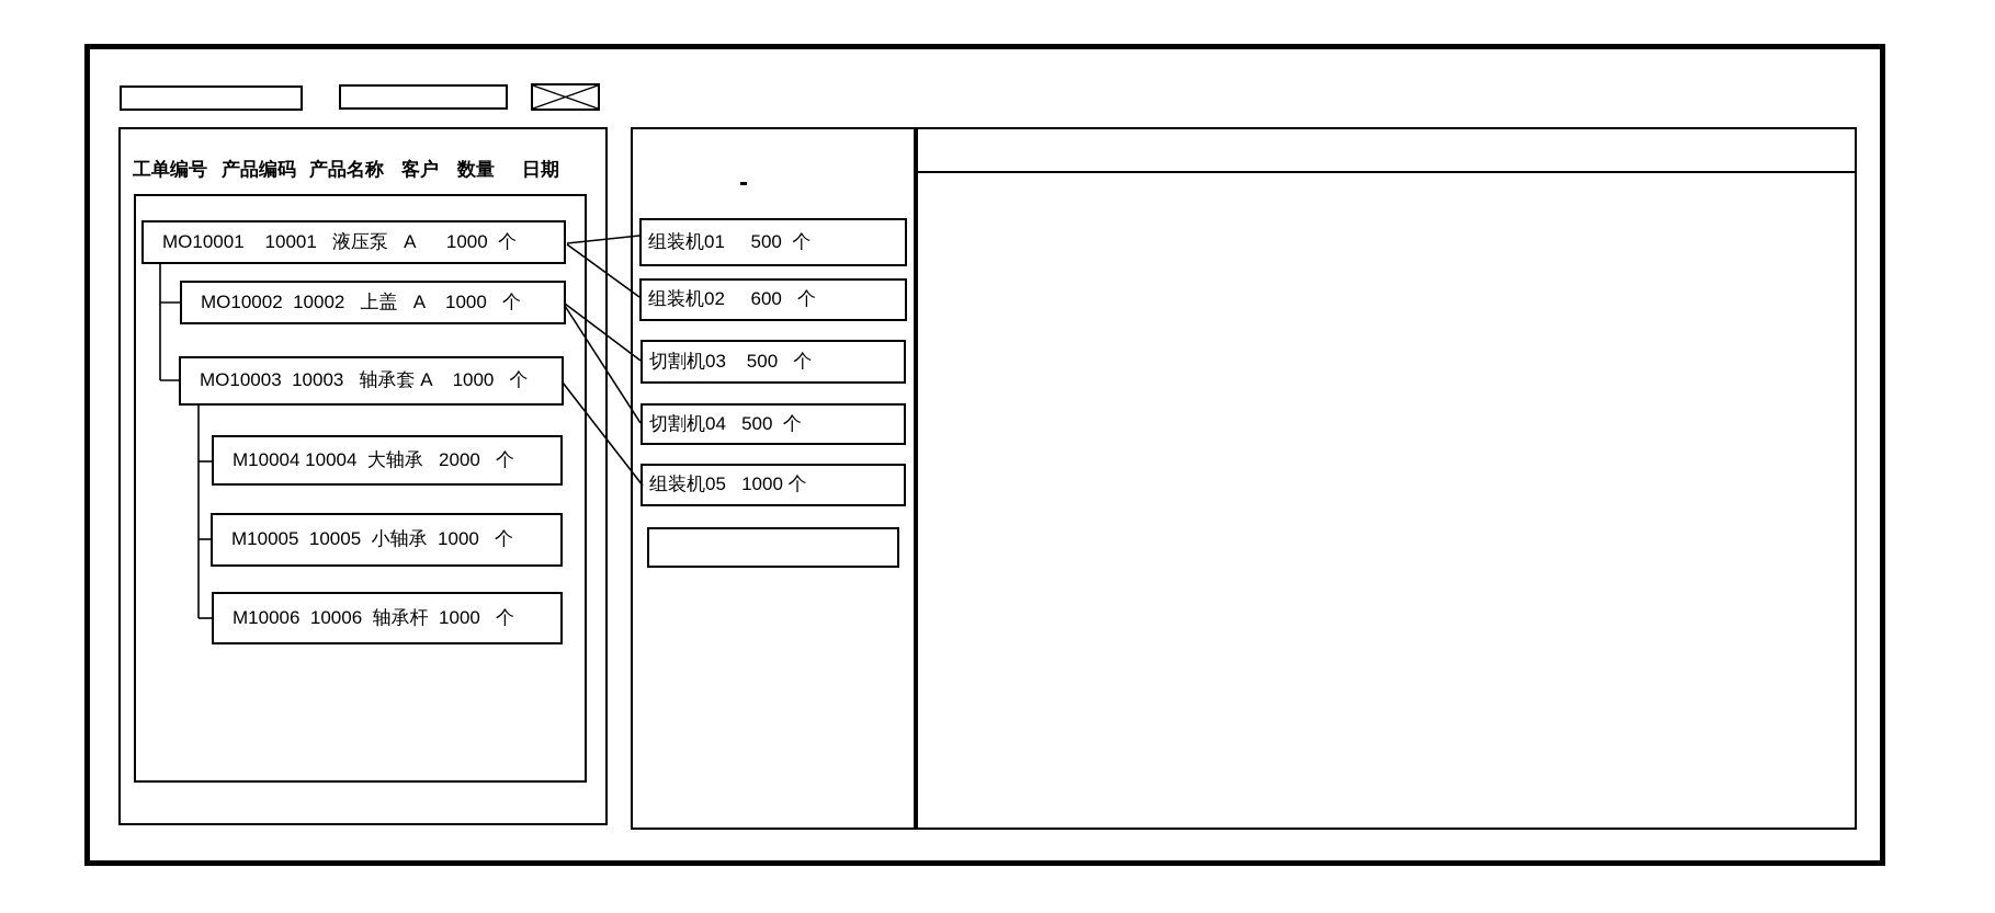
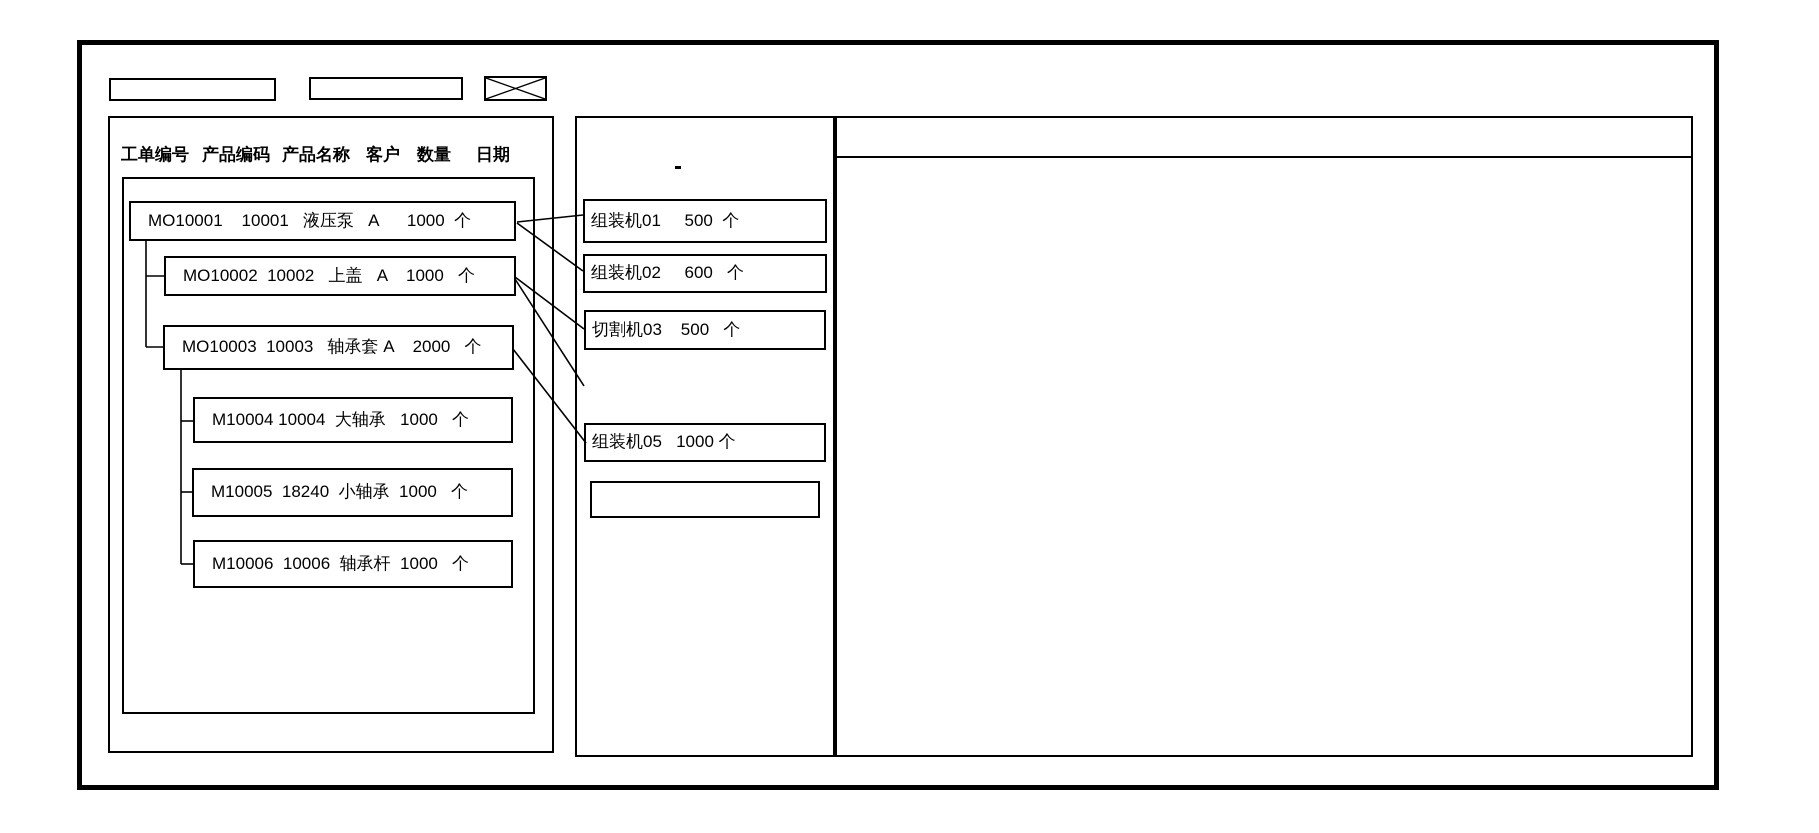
  工单编号
  产品编码
  产品名称
  客户
  数量
  日期
  MO10001 10001 液压泵 A 1000 个
  MO10002 10002 上盖 A 1000 个
- MO10003 10003 轴承套 A 1000 个
+ MO10003 10003 轴承套 A 2000 个
- M10004 10004 大轴承 2000 个
+ M10004 10004 大轴承 1000 个
- M10005 10005 小轴承 1000 个
+ M10005 18240 小轴承 1000 个
  M10006 10006 轴承杆 1000 个
  组装机01 500 个
  组装机02 600 个
  切割机03 500 个
- 切割机04 500 个
  组装机05 1000 个
